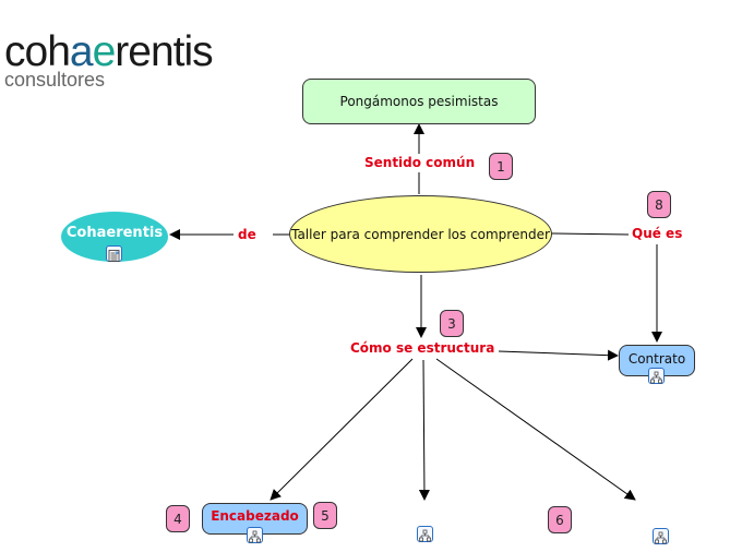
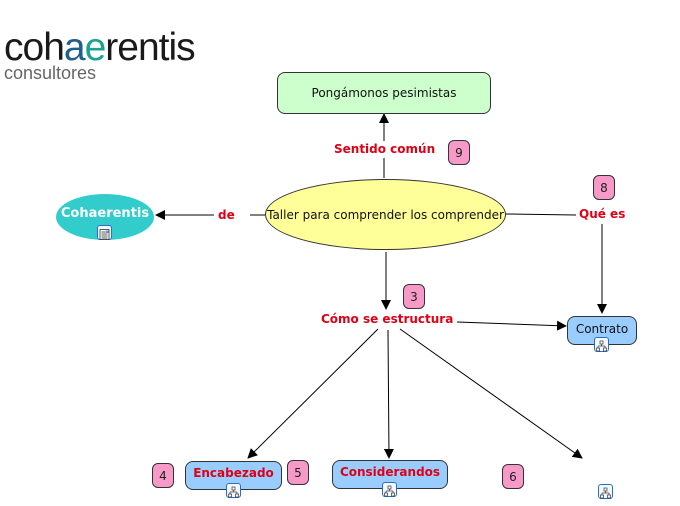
  cohaerentis
  consultores
  Pongámonos pesimistas
  Taller para comprender los comprender
  Cohaerentis
  Contrato
  Encabezado
+ Considerandos
  Sentido común
  de
  Qué es
  Cómo se estructura
- 1
+ 9
  8
  3
  4
  5
  6
